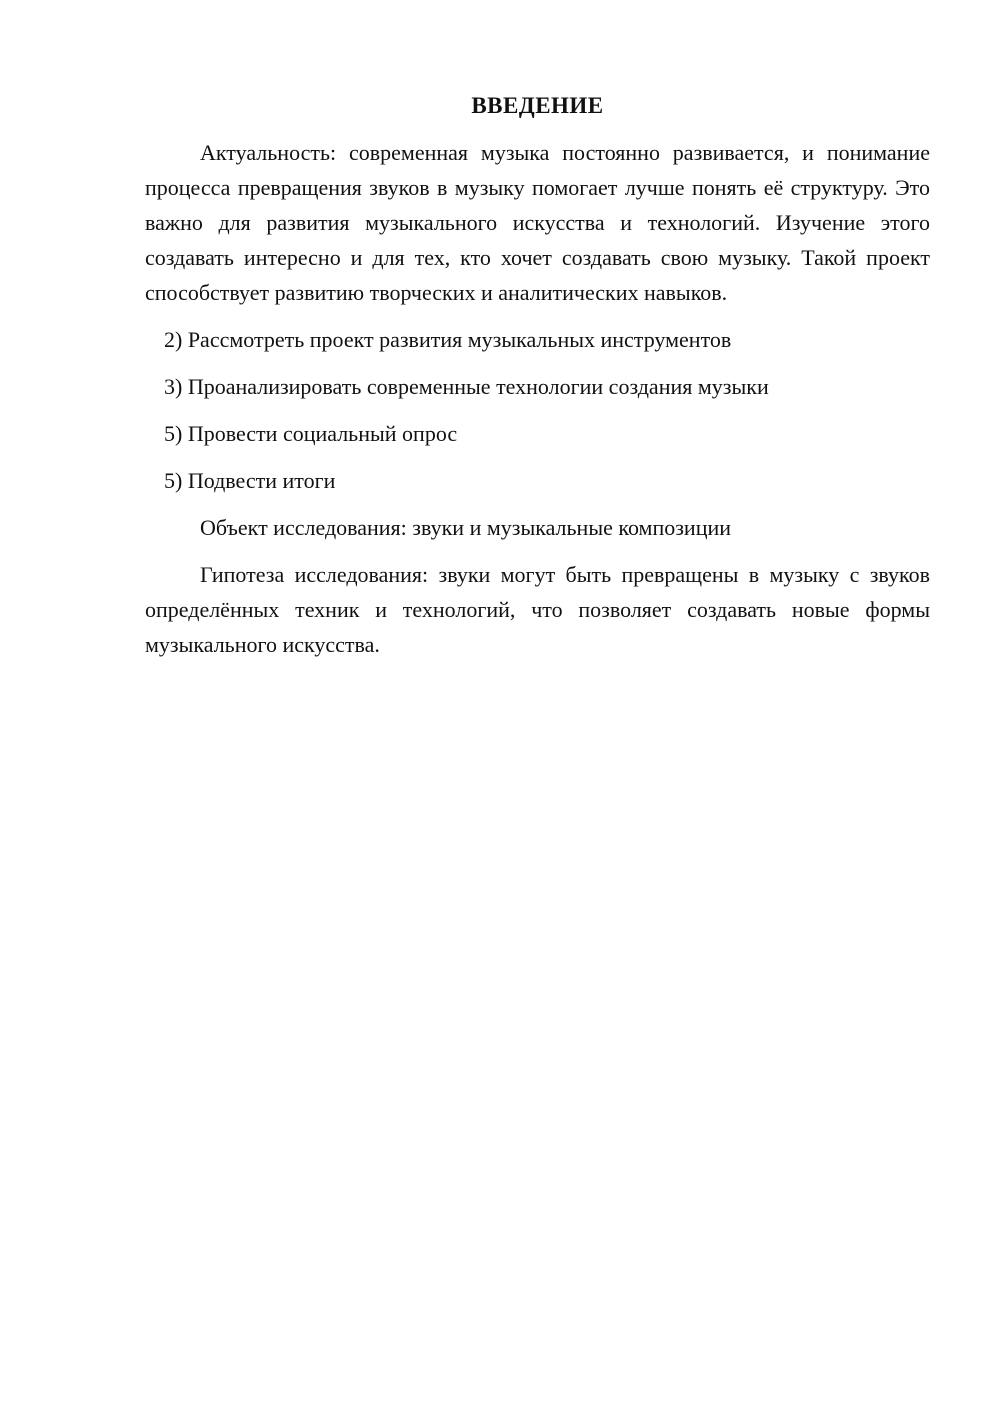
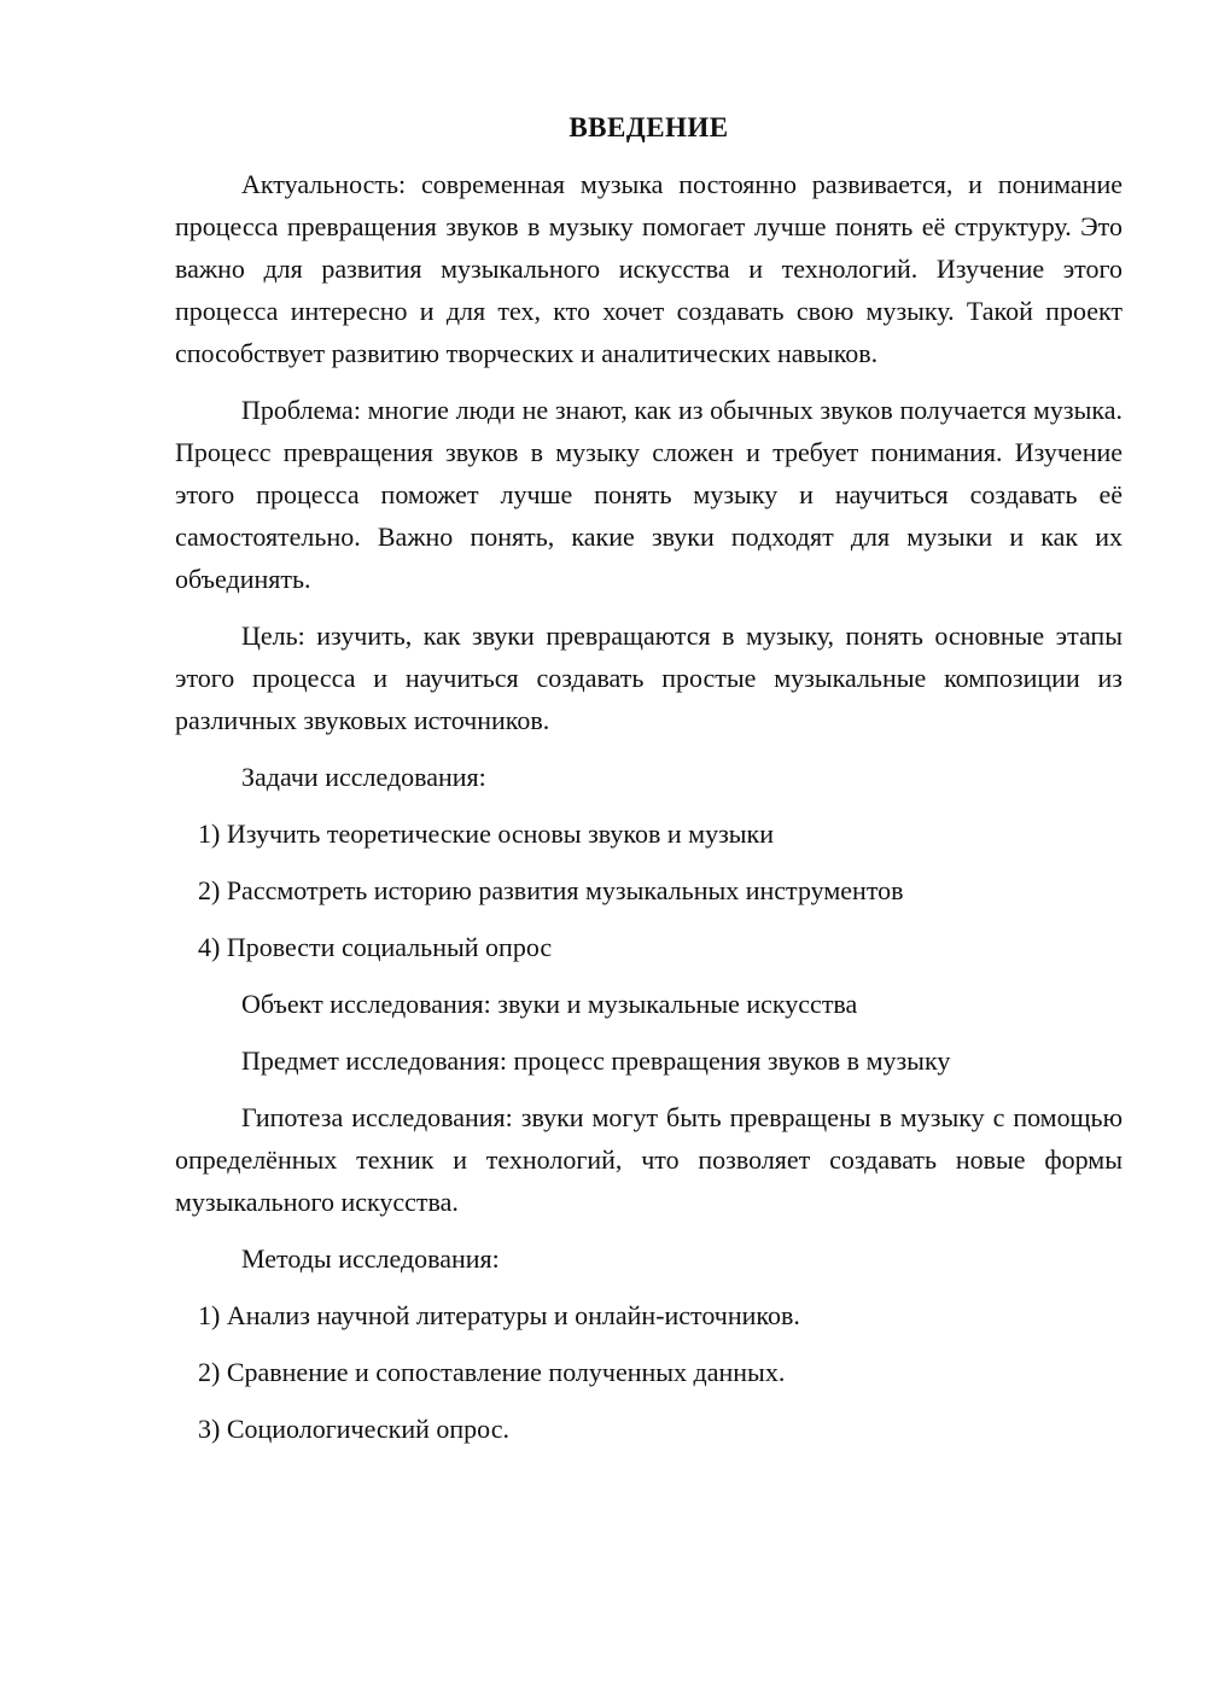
  ВВЕДЕНИЕ
- Актуальность: современная музыка постоянно развивается, и понимание процесса превращения звуков в музыку помогает лучше понять её структуру. Это важно для развития музыкального искусства и технологий. Изучение этого создавать интересно и для тех, кто хочет создавать свою музыку. Такой проект способствует развитию творческих и аналитических навыков.
+ Актуальность: современная музыка постоянно развивается, и понимание процесса превращения звуков в музыку помогает лучше понять её структуру. Это важно для развития музыкального искусства и технологий. Изучение этого процесса интересно и для тех, кто хочет создавать свою музыку. Такой проект способствует развитию творческих и аналитических навыков.
+ Проблема: многие люди не знают, как из обычных звуков получается музыка. Процесс превращения звуков в музыку сложен и требует понимания. Изучение этого процесса поможет лучше понять музыку и научиться создавать её самостоятельно. Важно понять, какие звуки подходят для музыки и как их объединять.
+ Цель: изучить, как звуки превращаются в музыку, понять основные этапы этого процесса и научиться создавать простые музыкальные композиции из различных звуковых источников.
+ Задачи исследования:
+ 1) Изучить теоретические основы звуков и музыки
- 2) Рассмотреть проект развития музыкальных инструментов
+ 2) Рассмотреть историю развития музыкальных инструментов
- 3) Проанализировать современные технологии создания музыки
- 5) Провести социальный опрос
+ 4) Провести социальный опрос
- 5) Подвести итоги
- Объект исследования: звуки и музыкальные композиции
+ Объект исследования: звуки и музыкальные искусства
+ Предмет исследования: процесс превращения звуков в музыку
- Гипотеза исследования: звуки могут быть превращены в музыку с звуков определённых техник и технологий, что позволяет создавать новые формы музыкального искусства.
+ Гипотеза исследования: звуки могут быть превращены в музыку с помощью определённых техник и технологий, что позволяет создавать новые формы музыкального искусства.
+ Методы исследования:
+ 1) Анализ научной литературы и онлайн-источников.
+ 2) Сравнение и сопоставление полученных данных.
+ 3) Социологический опрос.
